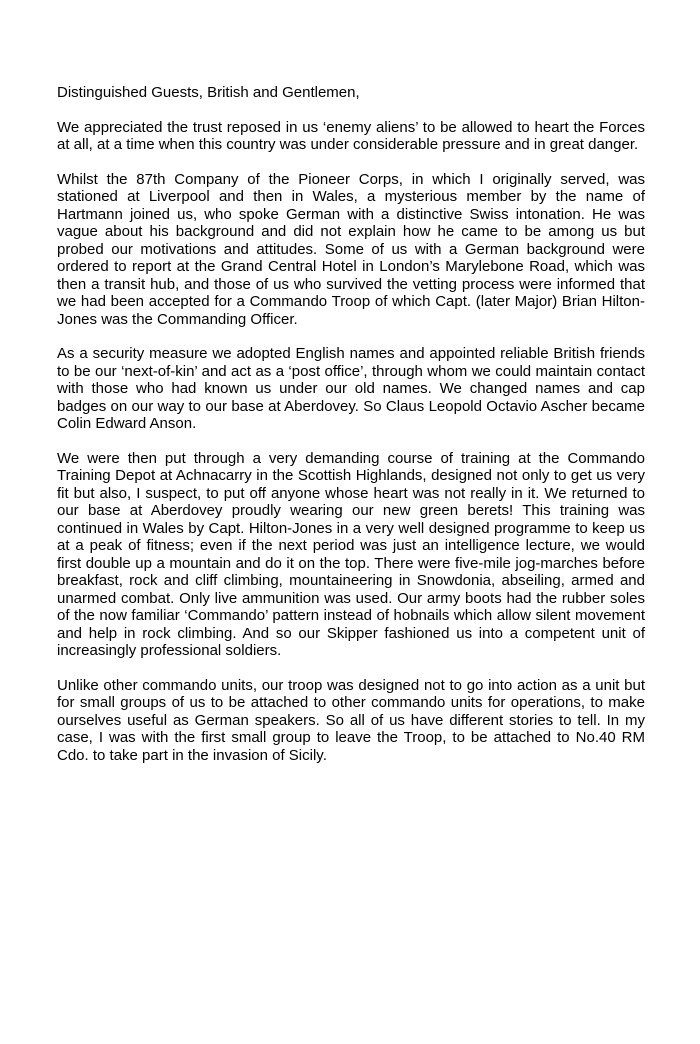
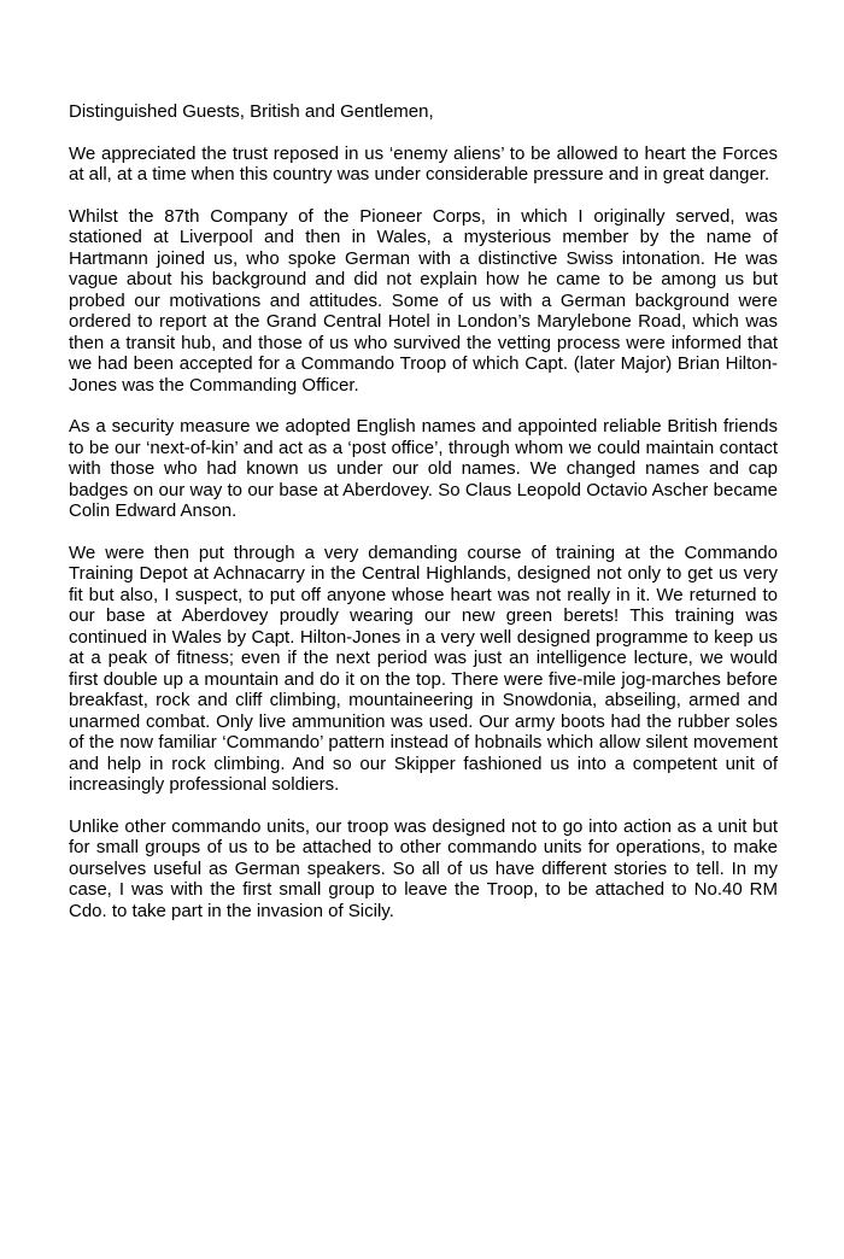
  Distinguished Guests, British and Gentlemen,
  We appreciated the trust reposed in us ‘enemy aliens’ to be allowed to heart the Forces at all, at a time when this country was under considerable pressure and in great danger.
  Whilst the 87th Company of the Pioneer Corps, in which I originally served, was stationed at Liverpool and then in Wales, a mysterious member by the name of Hartmann joined us, who spoke German with a distinctive Swiss intonation. He was vague about his background and did not explain how he came to be among us but probed our motivations and attitudes. Some of us with a German background were ordered to report at the Grand Central Hotel in London’s Marylebone Road, which was then a transit hub, and those of us who survived the vetting process were informed that we had been accepted for a Commando Troop of which Capt. (later Major) Brian Hilton-Jones was the Commanding Officer.
  As a security measure we adopted English names and appointed reliable British friends to be our ‘next-of-kin’ and act as a ‘post office’, through whom we could maintain contact with those who had known us under our old names. We changed names and cap badges on our way to our base at Aberdovey. So Claus Leopold Octavio Ascher became Colin Edward Anson.
- We were then put through a very demanding course of training at the Commando Training Depot at Achnacarry in the Scottish Highlands, designed not only to get us very fit but also, I suspect, to put off anyone whose heart was not really in it. We returned to our base at Aberdovey proudly wearing our new green berets! This training was continued in Wales by Capt. Hilton-Jones in a very well designed programme to keep us at a peak of fitness; even if the next period was just an intelligence lecture, we would first double up a mountain and do it on the top. There were five-mile jog-marches before breakfast, rock and cliff climbing, mountaineering in Snowdonia, abseiling, armed and unarmed combat. Only live ammunition was used. Our army boots had the rubber soles of the now familiar ‘Commando’ pattern instead of hobnails which allow silent movement and help in rock climbing. And so our Skipper fashioned us into a competent unit of increasingly professional soldiers.
+ We were then put through a very demanding course of training at the Commando Training Depot at Achnacarry in the Central Highlands, designed not only to get us very fit but also, I suspect, to put off anyone whose heart was not really in it. We returned to our base at Aberdovey proudly wearing our new green berets! This training was continued in Wales by Capt. Hilton-Jones in a very well designed programme to keep us at a peak of fitness; even if the next period was just an intelligence lecture, we would first double up a mountain and do it on the top. There were five-mile jog-marches before breakfast, rock and cliff climbing, mountaineering in Snowdonia, abseiling, armed and unarmed combat. Only live ammunition was used. Our army boots had the rubber soles of the now familiar ‘Commando’ pattern instead of hobnails which allow silent movement and help in rock climbing. And so our Skipper fashioned us into a competent unit of increasingly professional soldiers.
  Unlike other commando units, our troop was designed not to go into action as a unit but for small groups of us to be attached to other commando units for operations, to make ourselves useful as German speakers. So all of us have different stories to tell. In my case, I was with the first small group to leave the Troop, to be attached to No.40 RM Cdo. to take part in the invasion of Sicily.
